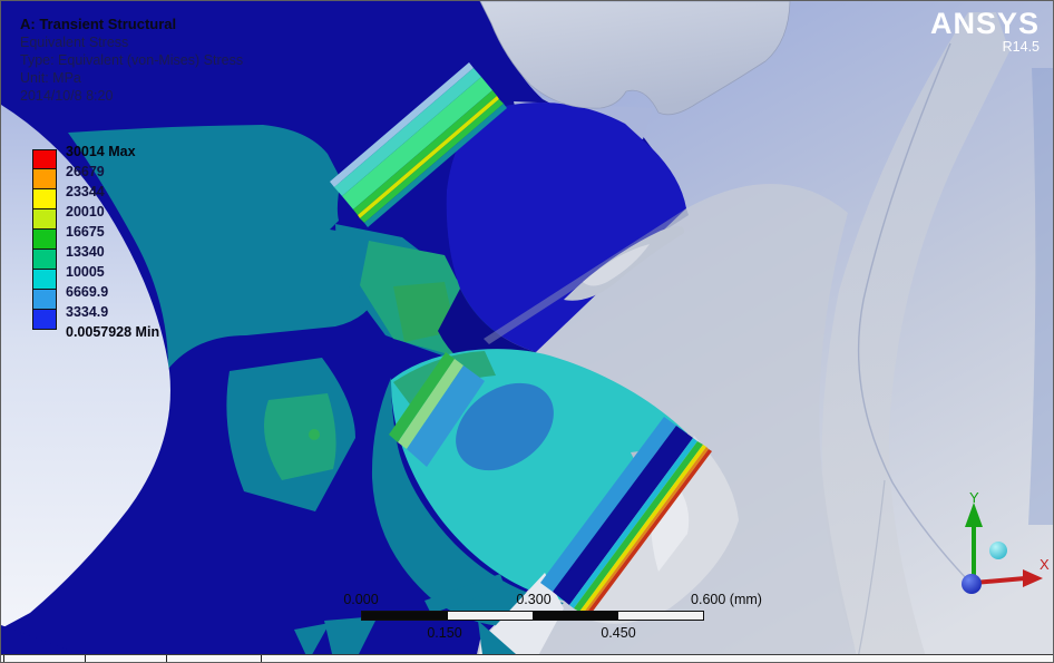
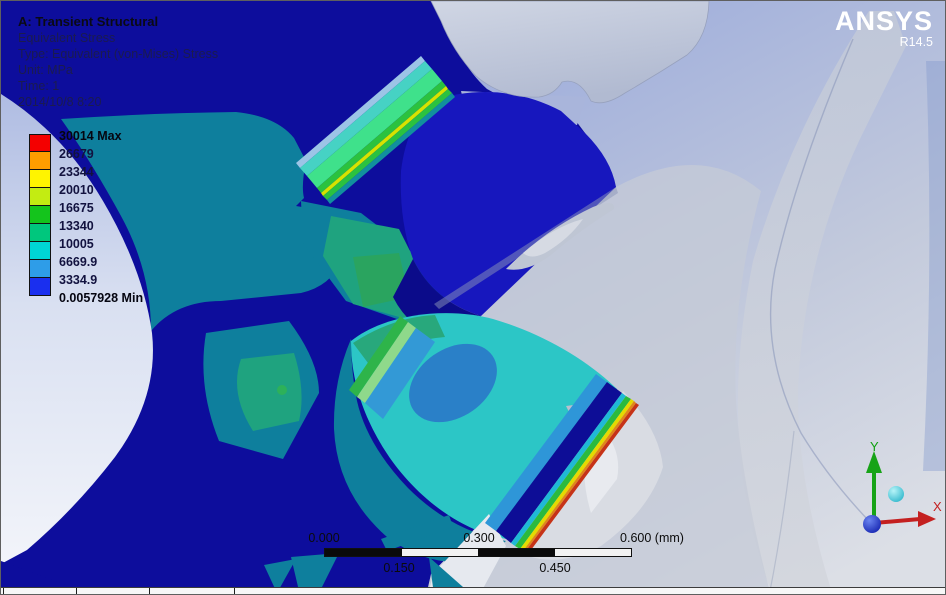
  A: Transient Structural
  Equivalent Stress
  Type: Equivalent (von-Mises) Stress
  Unit: MPa
+ Time: 1
  2014/10/8 8:20
  30014 Max
  26679
  23344
  20010
  16675
  13340
  10005
  6669.9
  3334.9
  0.0057928 Min
  ANSYS
  R14.5
  0.000
  0.300
  0.600 (mm)
  0.150
  0.450
  Y
  X
